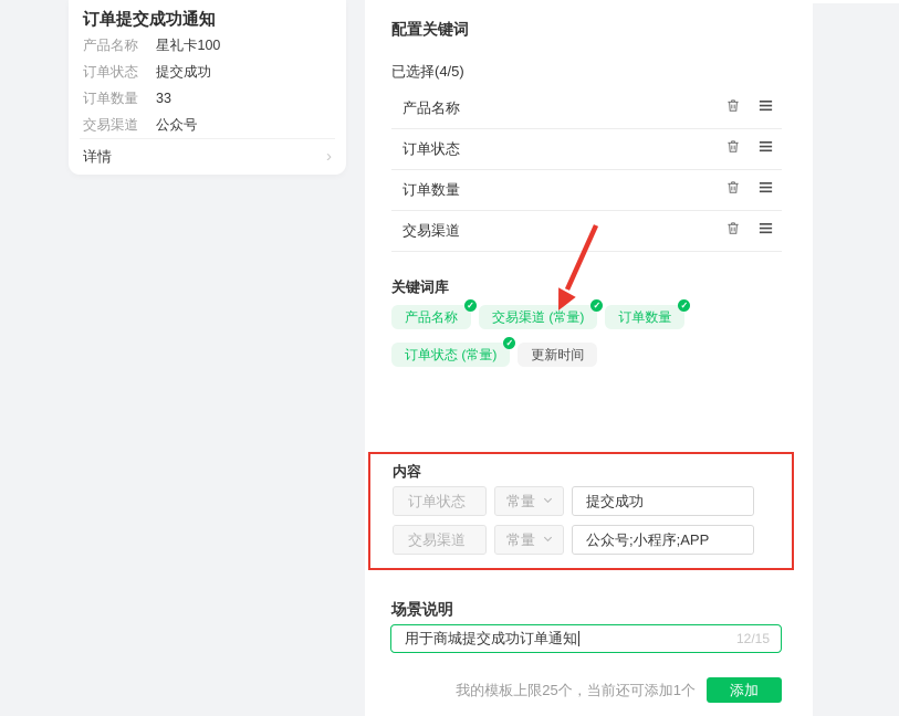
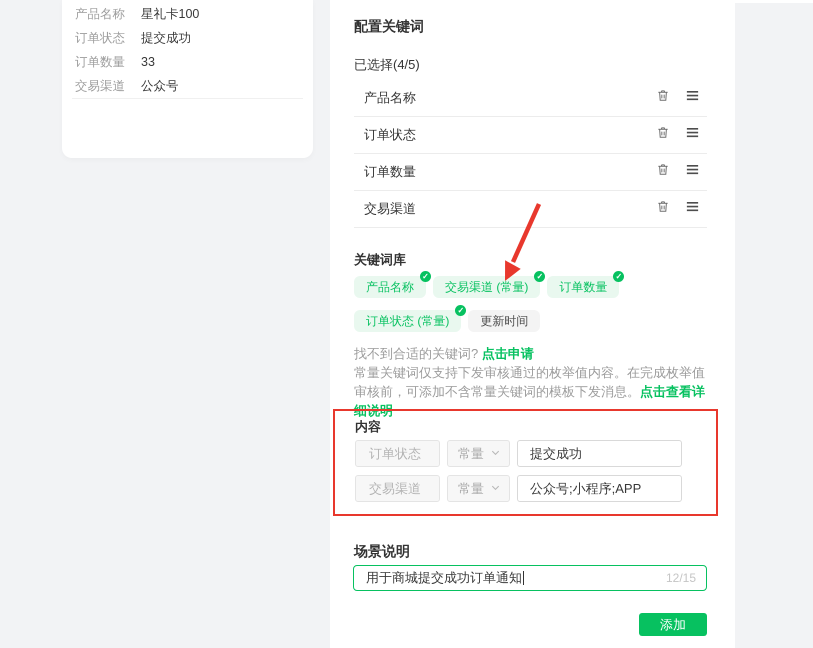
- 订单提交成功通知
  产品名称
  星礼卡100
  订单状态
  提交成功
  订单数量
  33
  交易渠道
  公众号
- 详情
- ›
  配置关键词
  已选择(4/5)
  产品名称
  订单状态
  订单数量
  交易渠道
  关键词库
  产品名称
  ✓
  交易渠道 (常量)
  ✓
  订单数量
  ✓
  订单状态 (常量)
  ✓
  更新时间
+ 找不到合适的关键词? 点击申请
+ 常量关键词仅支持下发审核通过的枚举值内容。在完成枚举值审核前，可添加不含常量关键词的模板下发消息。点击查看详细说明
  内容
  订单状态
  常量
  提交成功
  交易渠道
  常量
  公众号;小程序;APP
  场景说明
  用于商城提交成功订单通知
  12/15
- 我的模板上限25个，当前还可添加1个
  添加
